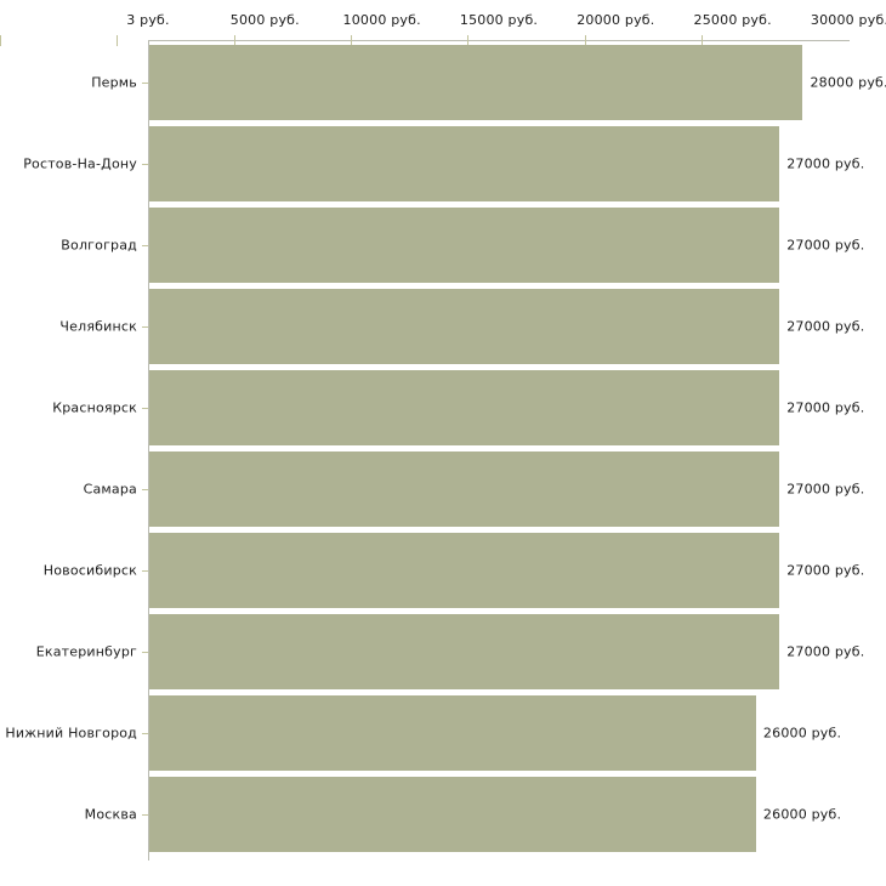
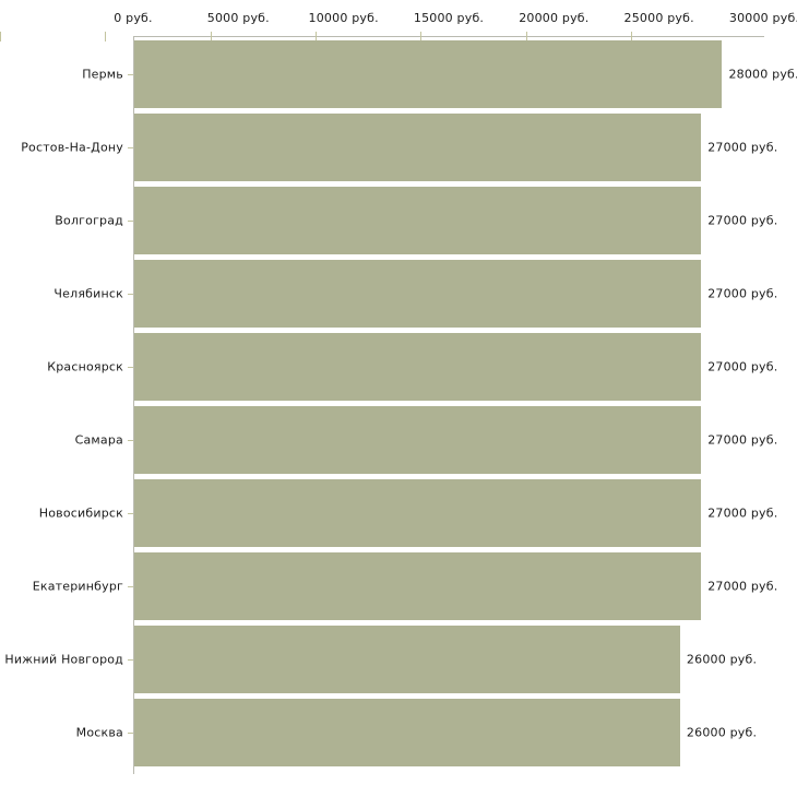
- 3 руб.
+ 0 руб.
  5000 руб.
  10000 руб.
  15000 руб.
  20000 руб.
  25000 руб.
  30000 руб
  Пермь
  Ростов-На-Дону
  Волгоград
  Челябинск
  Красноярск
  Самара
  Новосибирск
  Екатеринбург
  Нижний Новгород
  Москва
  28000 руб
  27000 руб.
  27000 руб.
  27000 руб.
  27000 руб.
  27000 руб.
  27000 руб.
  27000 руб.
  26000 руб.
  26000 руб.
